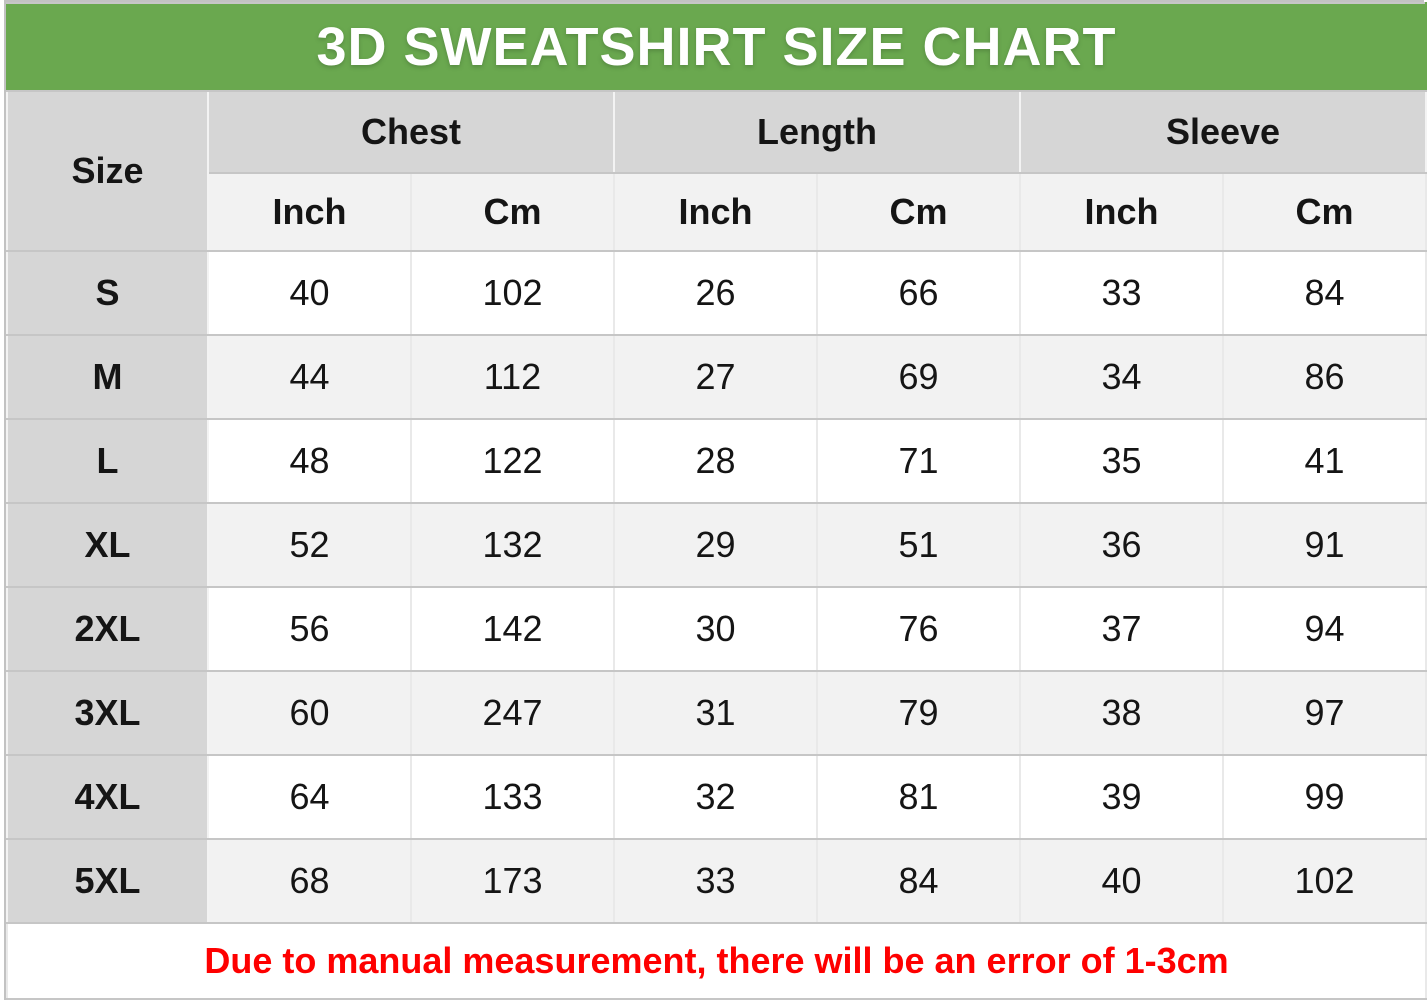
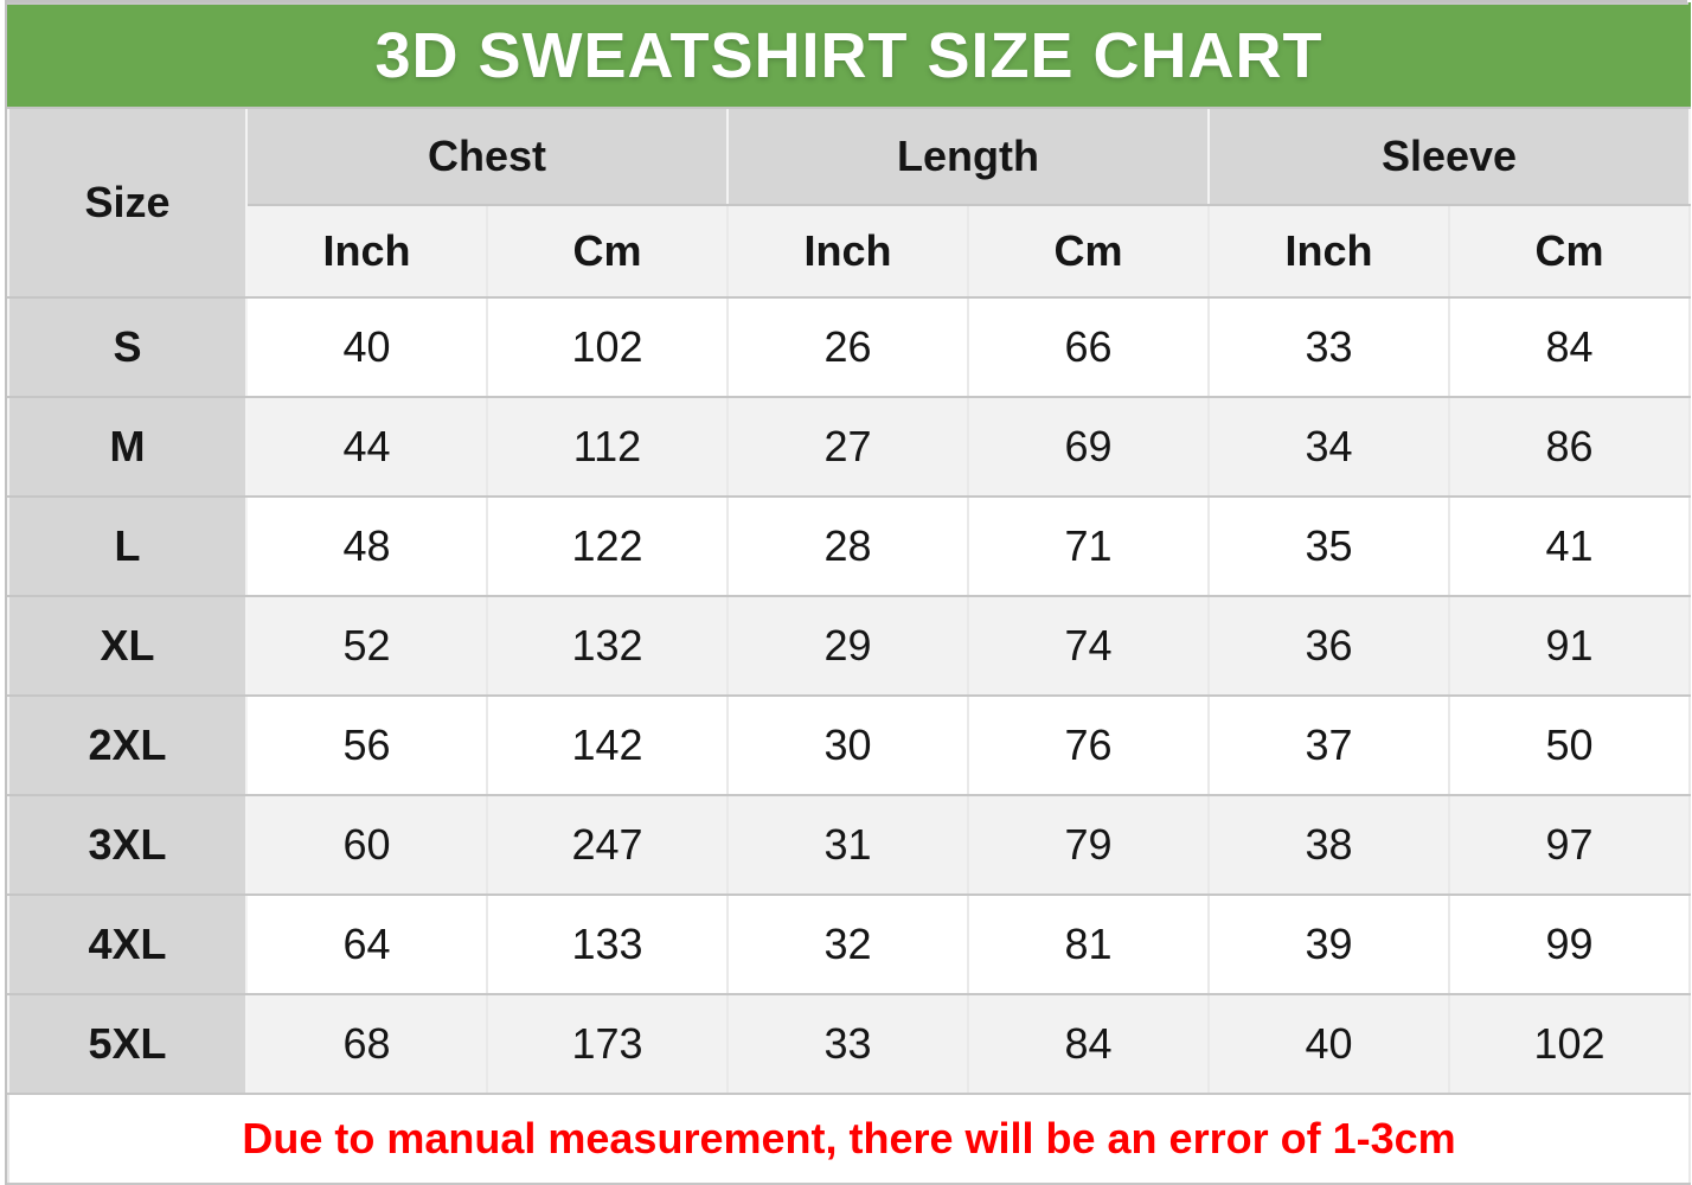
  3D SWEATSHIRT SIZE CHART
  Size	Chest	Length	Sleeve
  Inch	Cm	Inch	Cm	Inch	Cm
  S	40	102	26	66	33	84
  M	44	112	27	69	34	86
  L	48	122	28	71	35	41
- XL	52	132	29	51	36	91
+ XL	52	132	29	74	36	91
- 2XL	56	142	30	76	37	94
+ 2XL	56	142	30	76	37	50
  3XL	60	247	31	79	38	97
  4XL	64	133	32	81	39	99
  5XL	68	173	33	84	40	102
  Due to manual measurement, there will be an error of 1-3cm
